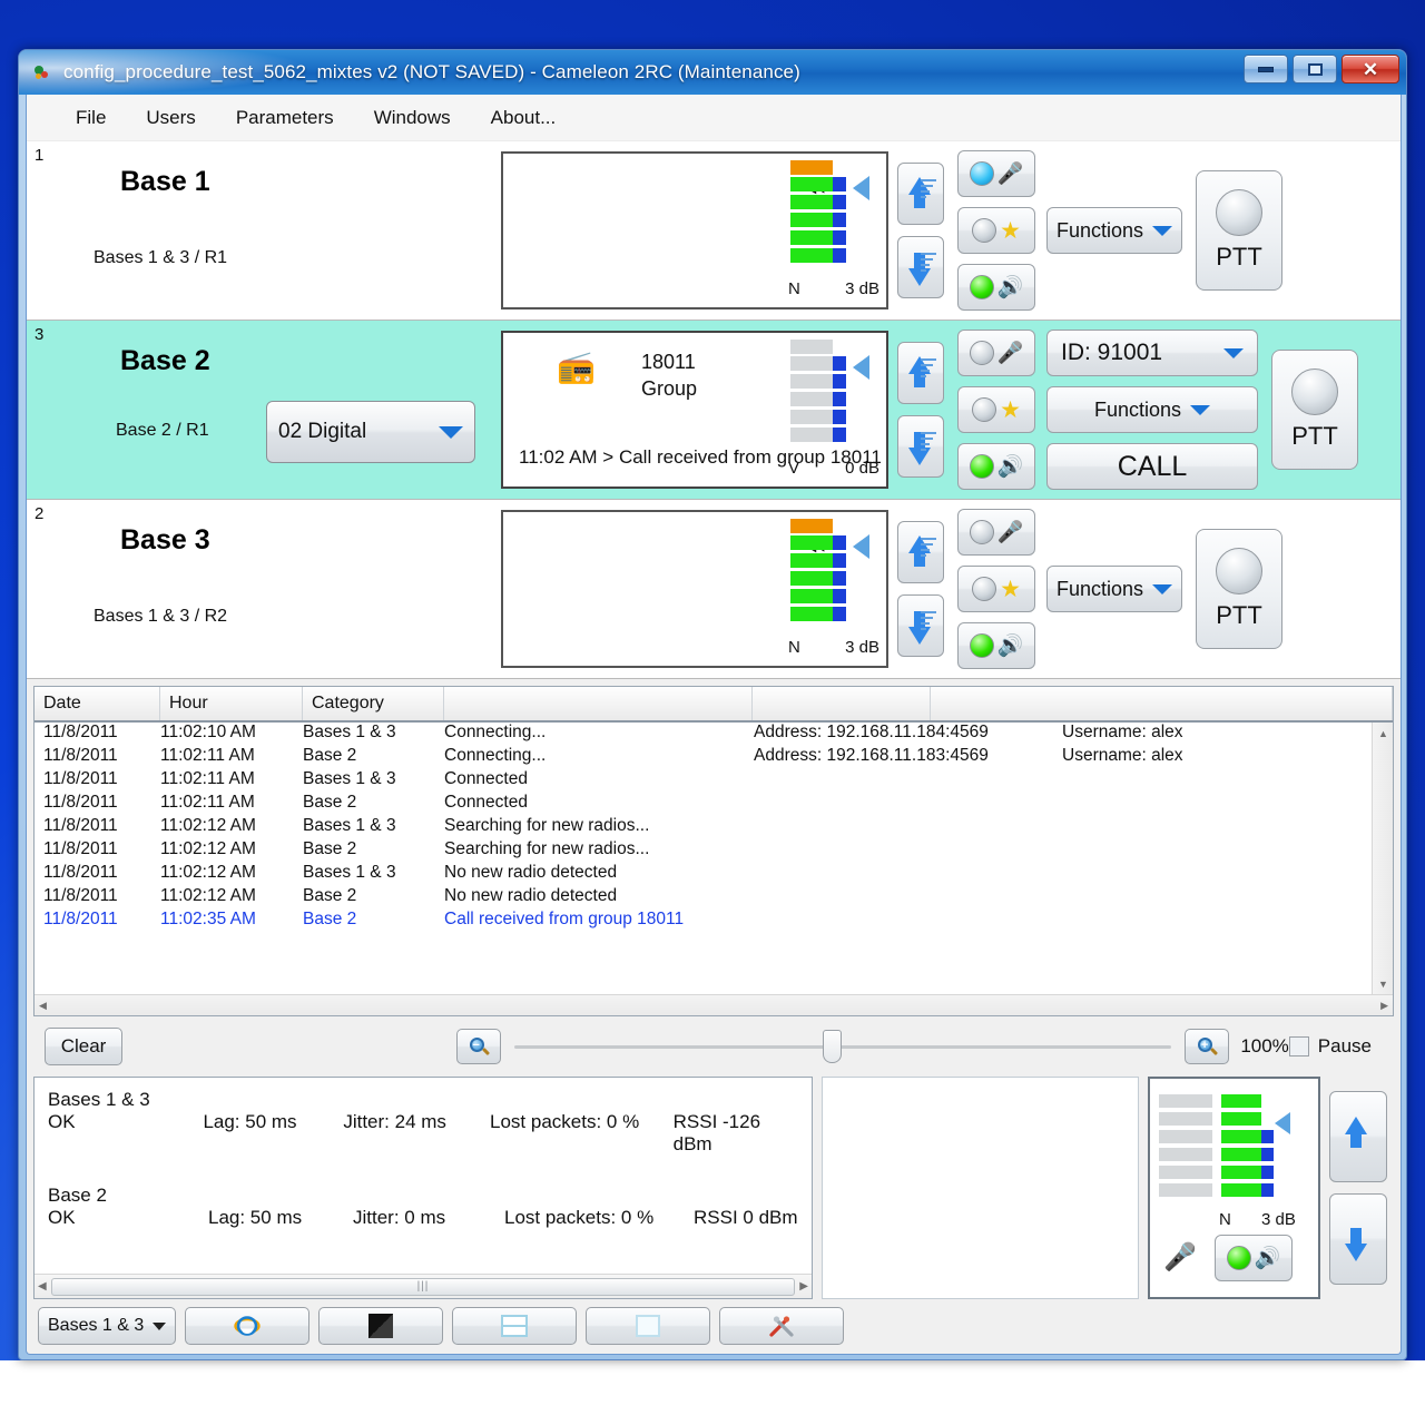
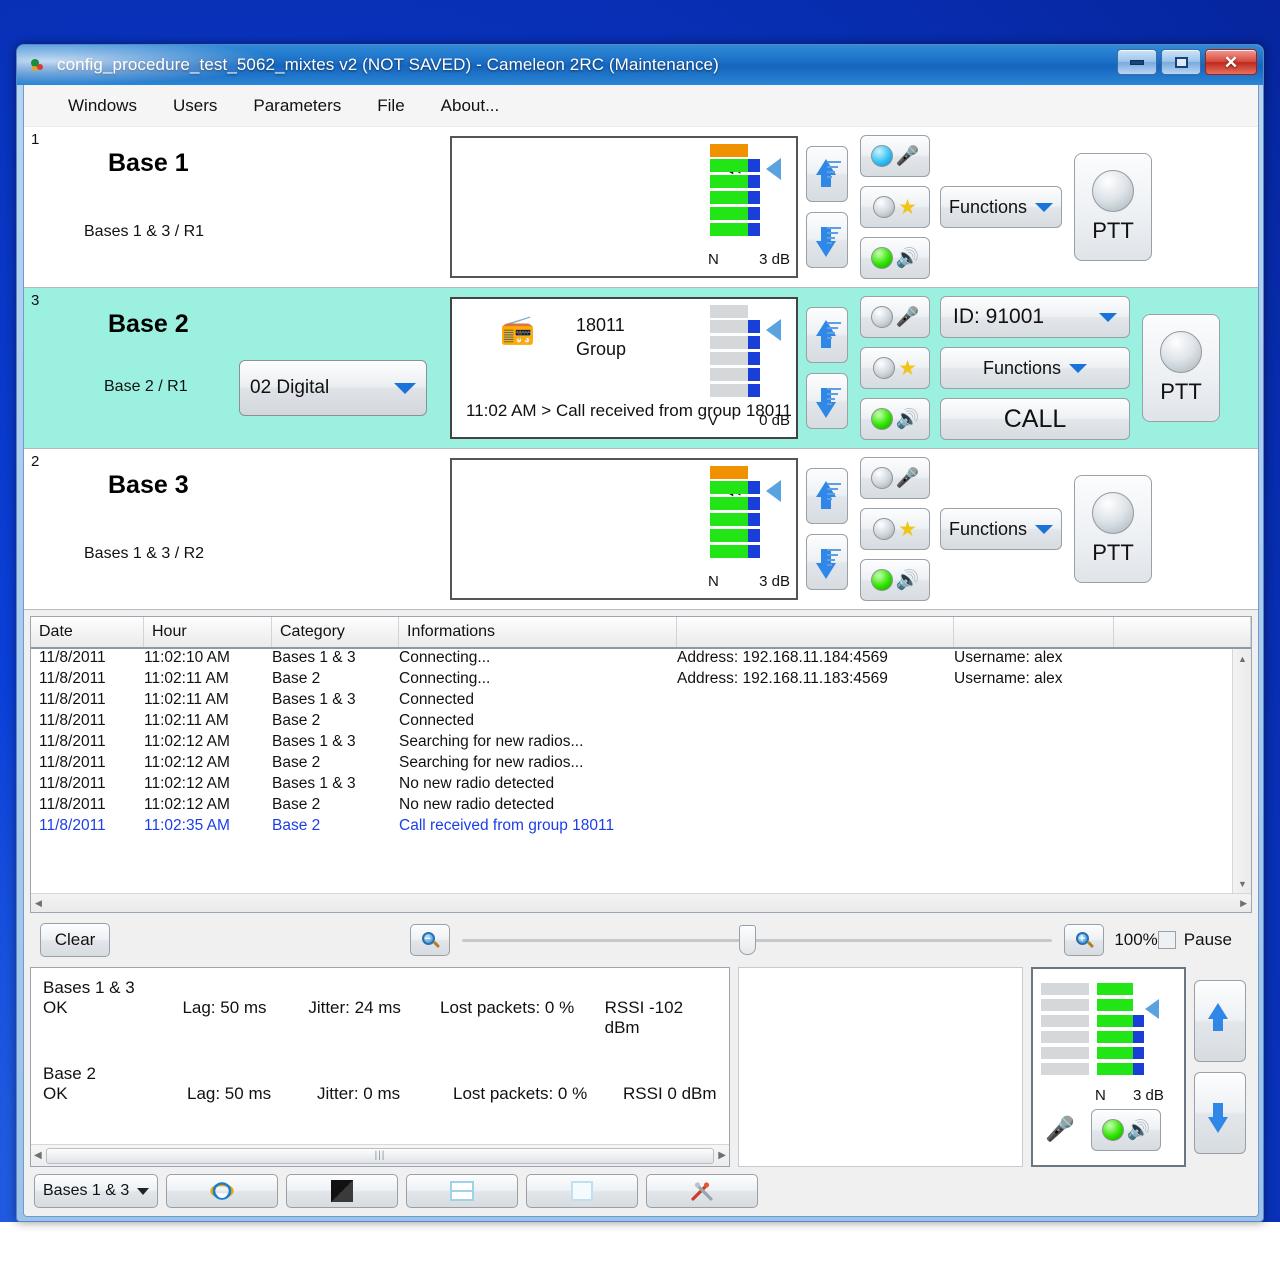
  ✕
- File
+ Windows
  Users
  Parameters
- Windows
+ File
  About...
  1
  Base 1
  Bases 1 & 3 / R1
  N
  3 dB
  🎤
  ★
  🔊
  Functions
  PTT
  3
  Base 2
  Base 2 / R1
  02 Digital
  📻
  18011
  Group
  11:02 AM > Call received from group 18011
  V
  0 dB
  🎤
  ★
  🔊
  ID: 91001
  Functions
  CALL
  PTT
  2
  Base 3
  Bases 1 & 3 / R2
  N
  3 dB
  🎤
  ★
  🔊
  Functions
  PTT
  Date
  Hour
  Category
+ Informations
  11/8/2011
  11:02:10 AM
  Bases 1 & 3
  Connecting...
  Address: 192.168.11.184:4569
  Username: alex
  11/8/2011
  11:02:11 AM
  Base 2
  Connecting...
  Address: 192.168.11.183:4569
  Username: alex
  11/8/2011
  11:02:11 AM
  Bases 1 & 3
  Connected
  11/8/2011
  11:02:11 AM
  Base 2
  Connected
  11/8/2011
  11:02:12 AM
  Bases 1 & 3
  Searching for new radios...
  11/8/2011
  11:02:12 AM
  Base 2
  Searching for new radios...
  11/8/2011
  11:02:12 AM
  Bases 1 & 3
  No new radio detected
  11/8/2011
  11:02:12 AM
  Base 2
  No new radio detected
  11/8/2011
  11:02:35 AM
  Base 2
  Call received from group 18011
  ▲
  ▼
  ◀
  ▶
  Clear
  −
  +
  100%
  Pause
  Bases 1 & 3
  OK
  Lag: 50 ms
  Jitter: 24 ms
  Lost packets: 0 %
- RSSI -126 dBm
+ RSSI -102 dBm
  Base 2
  OK
  Lag: 50 ms
  Jitter: 0 ms
  Lost packets: 0 %
  RSSI 0 dBm
  ◀
  |||
  ▶
  N
  3 dB
  🎤
  🔊
  Bases 1 & 3
